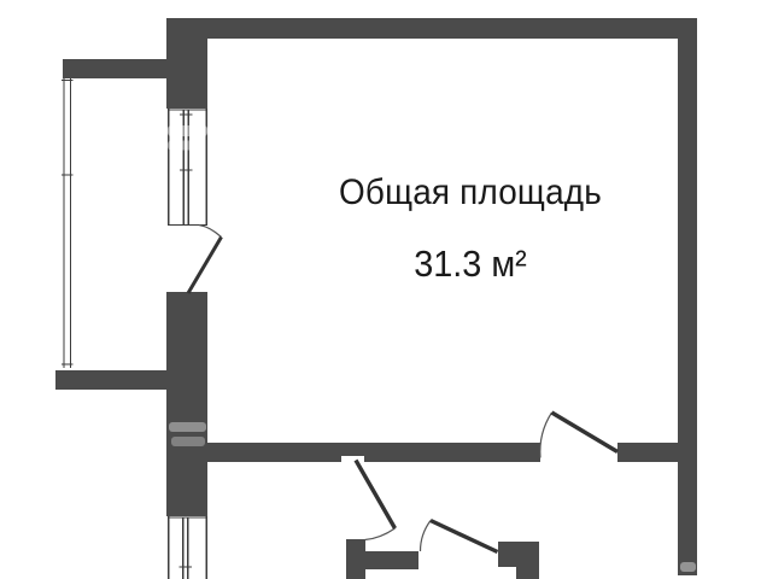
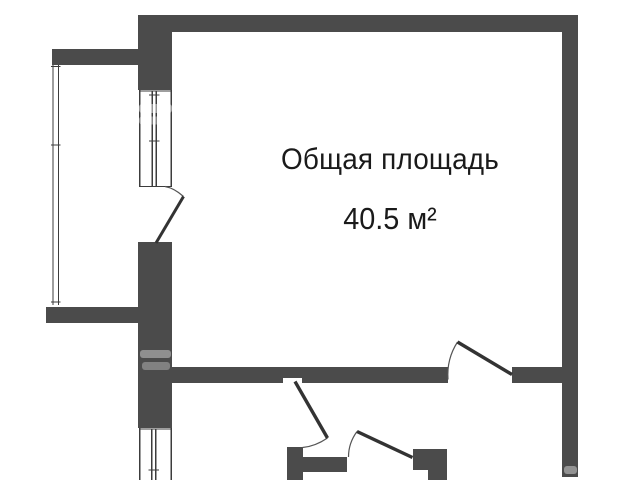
  Общая площадь
- 31.3 м²
+ 40.5 м²
